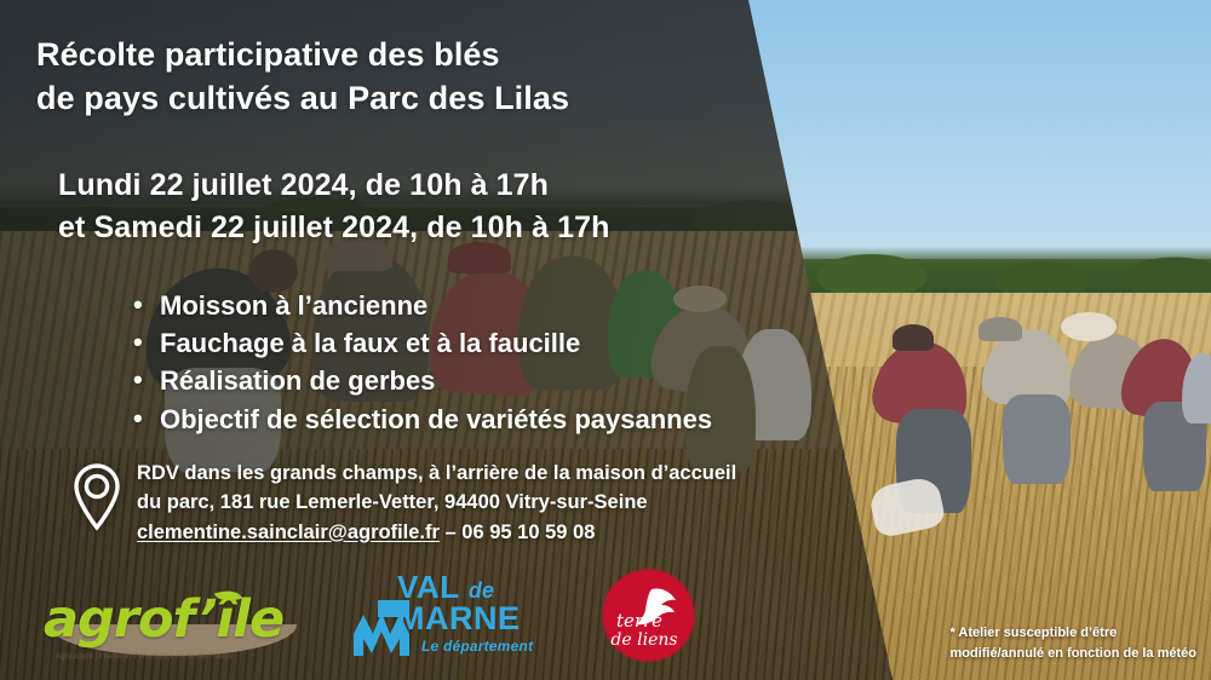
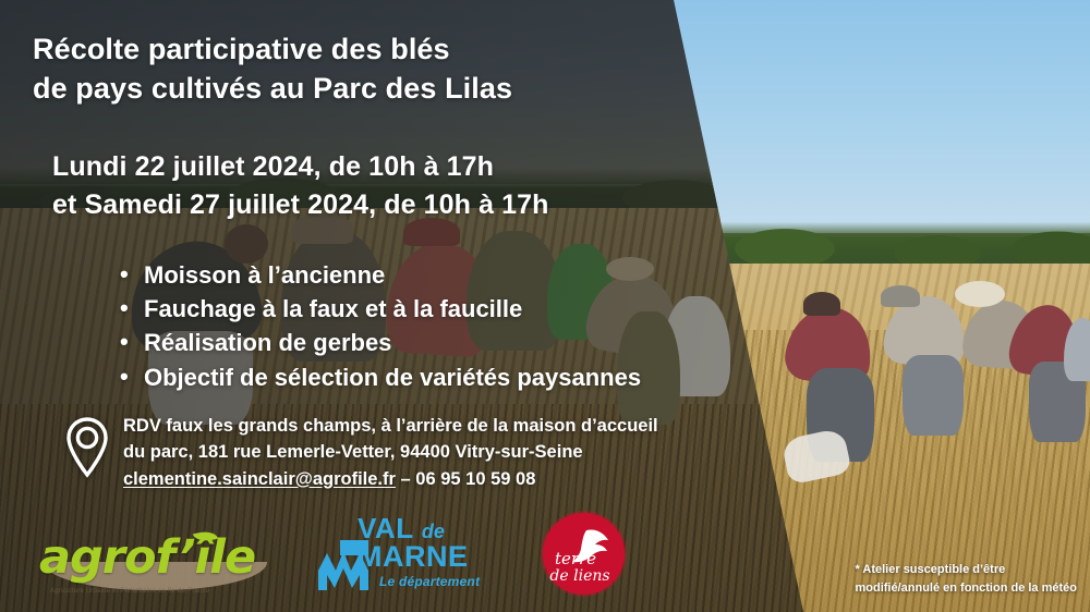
  Récolte participative des blés
  de pays cultivés au Parc des Lilas
  Lundi 22 juillet 2024, de 10h à 17h
- et Samedi 22 juillet 2024, de 10h à 17h
+ et Samedi 27 juillet 2024, de 10h à 17h
  Moisson à l’ancienne
  Fauchage à la faux et à la faucille
  Réalisation de gerbes
  Objectif de sélection de variétés paysannes
- RDV dans les grands champs, à l’arrière de la maison d’accueil
+ RDV faux les grands champs, à l’arrière de la maison d’accueil
  du parc, 181 rue Lemerle-Vetter, 94400 Vitry-sur-Seine
  clementine.sainclair@agrofile.fr – 06 95 10 59 08
  agrof’île
  VAL de
  MARNE
  Le département
  terre
  de liens
  * Atelier susceptible d’être
  modifié/annulé en fonction de la météo
